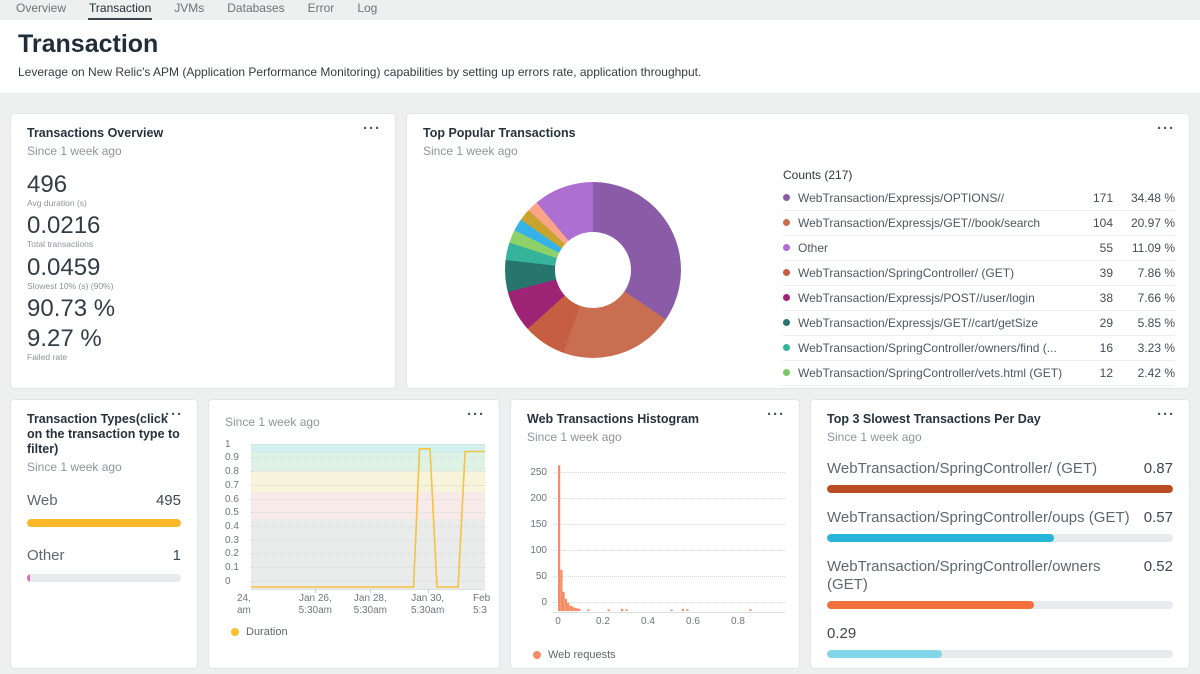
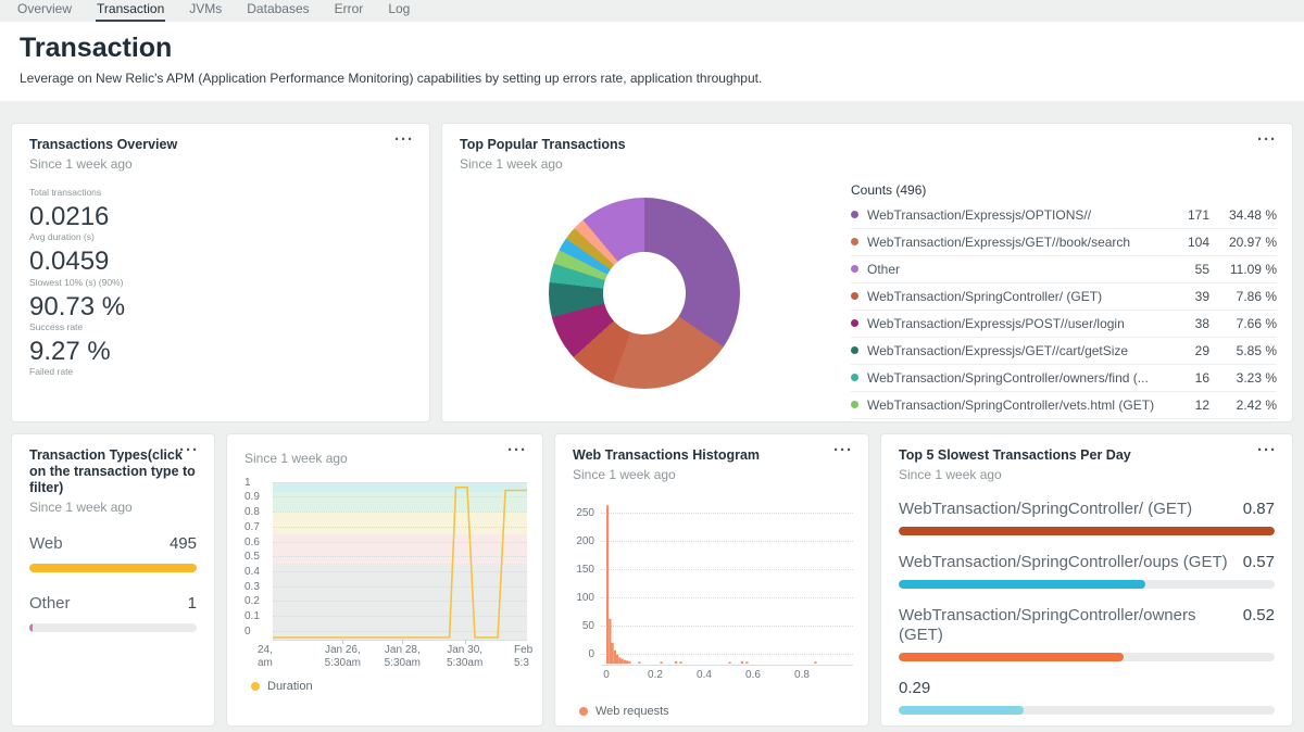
  Overview
  Transaction
  JVMs
  Databases
  Error
  Log
  Transaction
  Leverage on New Relic's APM (Application Performance Monitoring) capabilities by setting up errors rate, application throughput.
  Transactions Overview
  Since 1 week ago
- 496
- Avg duration (s)
+ Total transactions
  0.0216
- Total transactions
+ Avg duration (s)
  0.0459
  Slowest 10% (s) (90%)
  90.73 %
+ Success rate
  9.27 %
  Failed rate
  Top Popular Transactions
  Since 1 week ago
- Counts (217)
+ Counts (496)
  WebTransaction/Expressjs/OPTIONS//
  171
  34.48 %
  WebTransaction/Expressjs/GET//book/search
  104
  20.97 %
  Other
  55
  11.09 %
  WebTransaction/SpringController/ (GET)
  39
  7.86 %
  WebTransaction/Expressjs/POST//user/login
  38
  7.66 %
  WebTransaction/Expressjs/GET//cart/getSize
  29
  5.85 %
  WebTransaction/SpringController/owners/find (...
  16
  3.23 %
  WebTransaction/SpringController/vets.html (GET)
  12
  2.42 %
  Transaction Types(click on the transaction type to filter)
  Since 1 week ago
  Web
  495
  Other
  1
  Since 1 week ago
  0
  0.1
  0.2
  0.3
  0.4
  0.5
  0.6
  0.7
  0.8
  0.9
  1
  24,
  am
  Jan 26,
  5:30am
  Jan 28,
  5:30am
  Jan 30,
  5:30am
  Feb
  5:3
  Duration
  Web Transactions Histogram
  Since 1 week ago
  0
  50
  100
  150
  200
  250
  0
  0.2
  0.4
  0.6
  0.8
  Web requests
- Top 3 Slowest Transactions Per Day
+ Top 5 Slowest Transactions Per Day
  Since 1 week ago
  WebTransaction/SpringController/ (GET)
  0.87
  WebTransaction/SpringController/oups (GET)
  0.57
  WebTransaction/SpringController/owners (GET)
  0.52
  0.29
